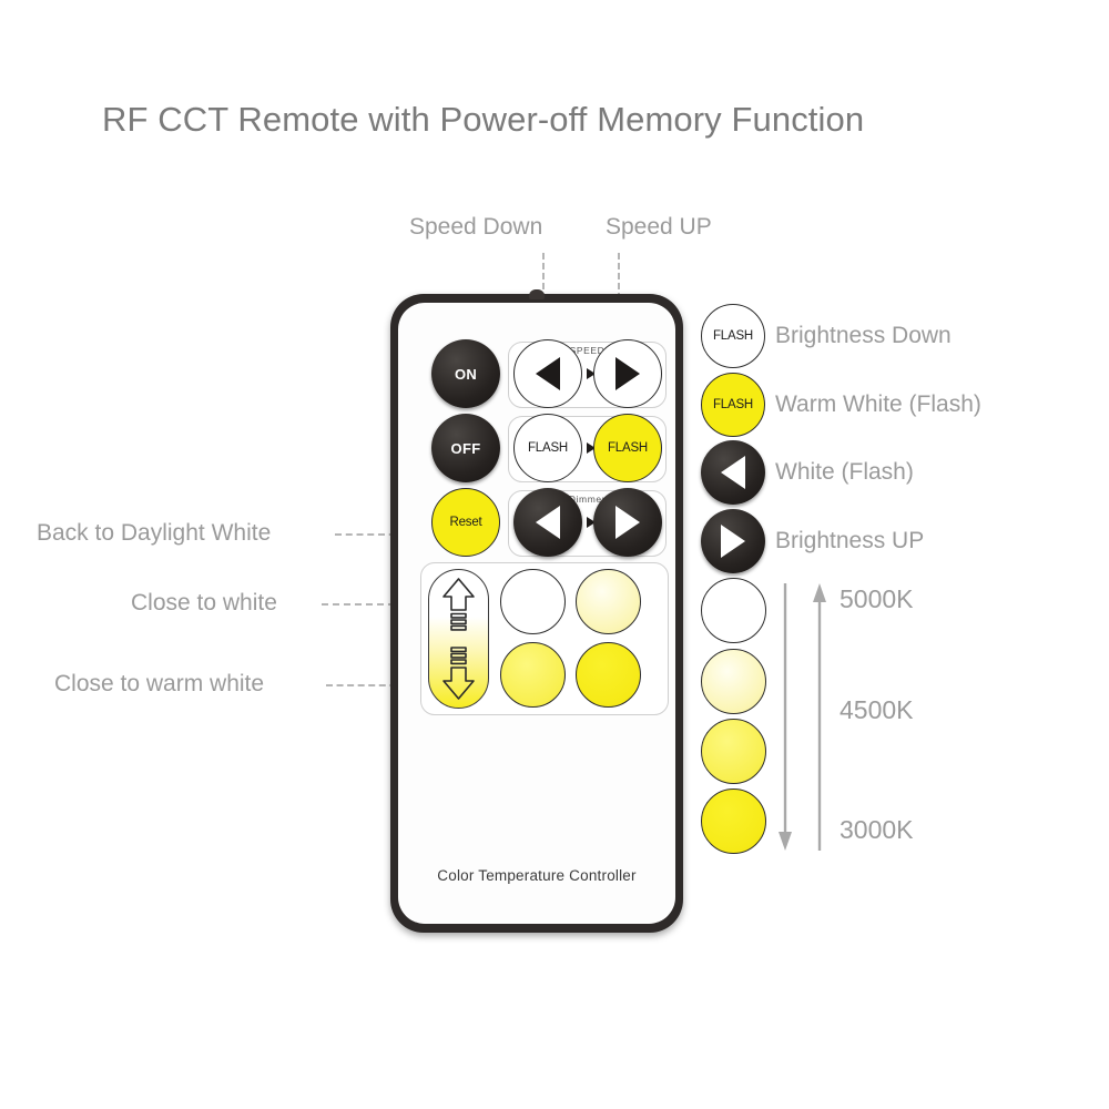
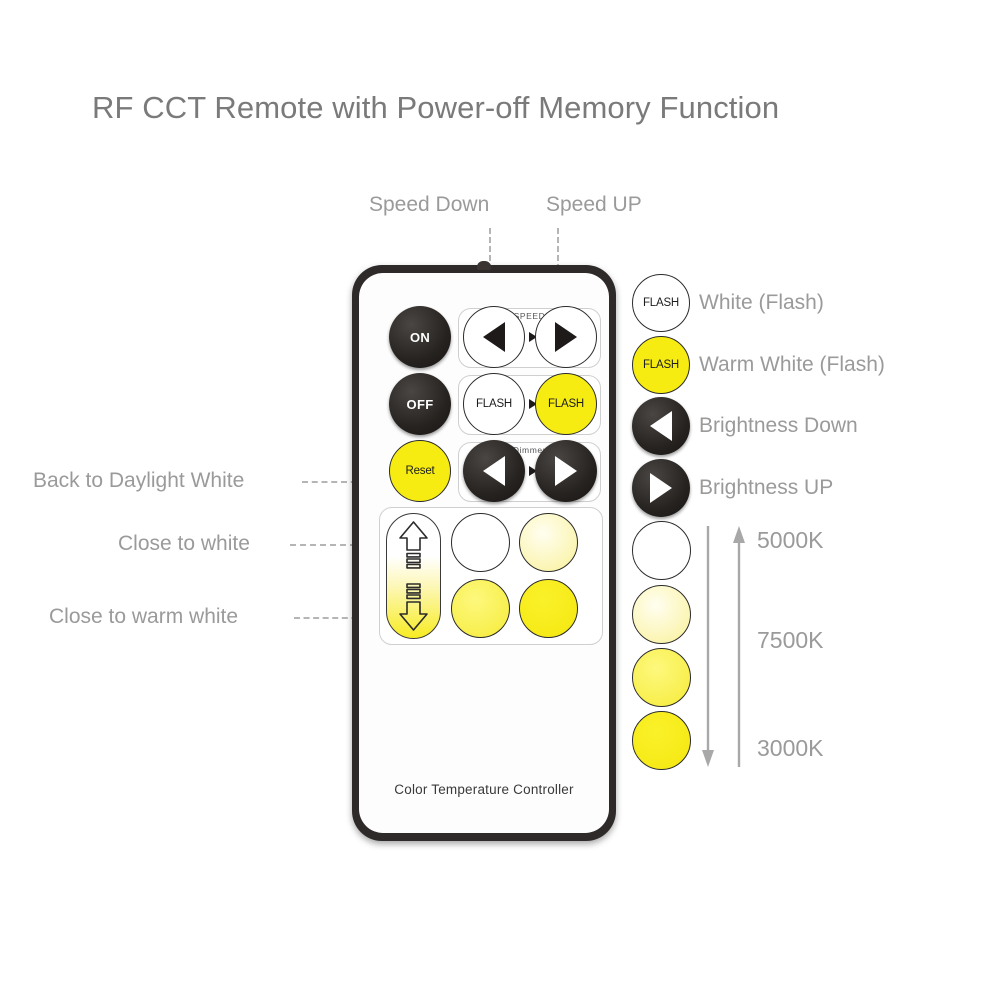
  RF CCT Remote with Power-off Memory Function
  Speed Down
  Speed UP
  Back to Daylight White
  Close to white
  Close to warm white
  FLASH
  FLASH
  ON
  OFF
  Reset
  Color Temperature Controller
  FLASH
- Brightness Down
+ White (Flash)
  FLASH
  Warm White (Flash)
- White (Flash)
+ Brightness Down
  Brightness UP
  5000K
- 4500K
+ 7500K
  3000K
